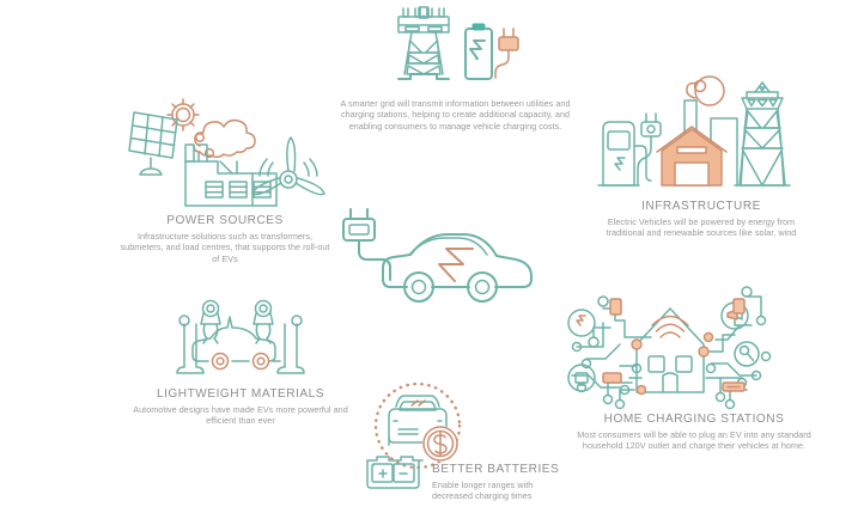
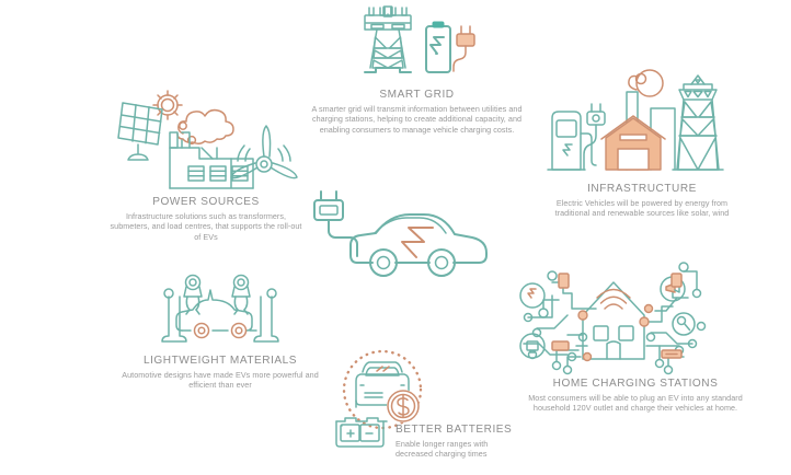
+ SMART GRID
  A smarter grid will transmit information between utilities and charging stations, helping to create additional capacity, and enabling consumers to manage vehicle charging costs.
  POWER SOURCES
  Infrastructure solutions such as transformers, submeters, and load centres, that supports the roll-out of EVs
  INFRASTRUCTURE
  Electric Vehicles will be powered by energy from traditional and renewable sources like solar, wind
  LIGHTWEIGHT MATERIALS
  Automotive designs have made EVs more powerful and efficient than ever
  BETTER BATTERIES
  Enable longer ranges with decreased charging times
  HOME CHARGING STATIONS
  Most consumers will be able to plug an EV into any standard household 120V outlet and charge their vehicles at home.
